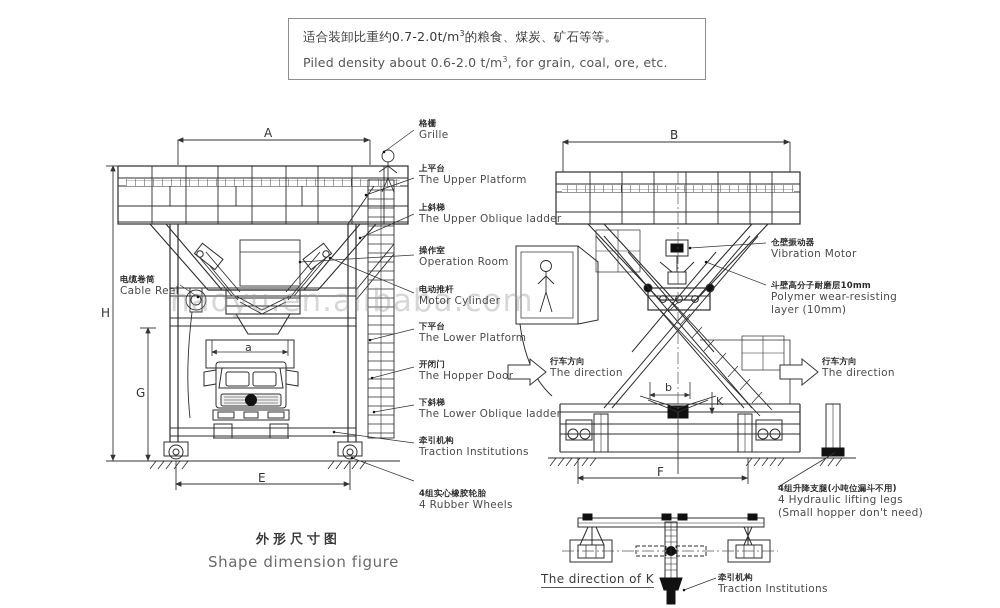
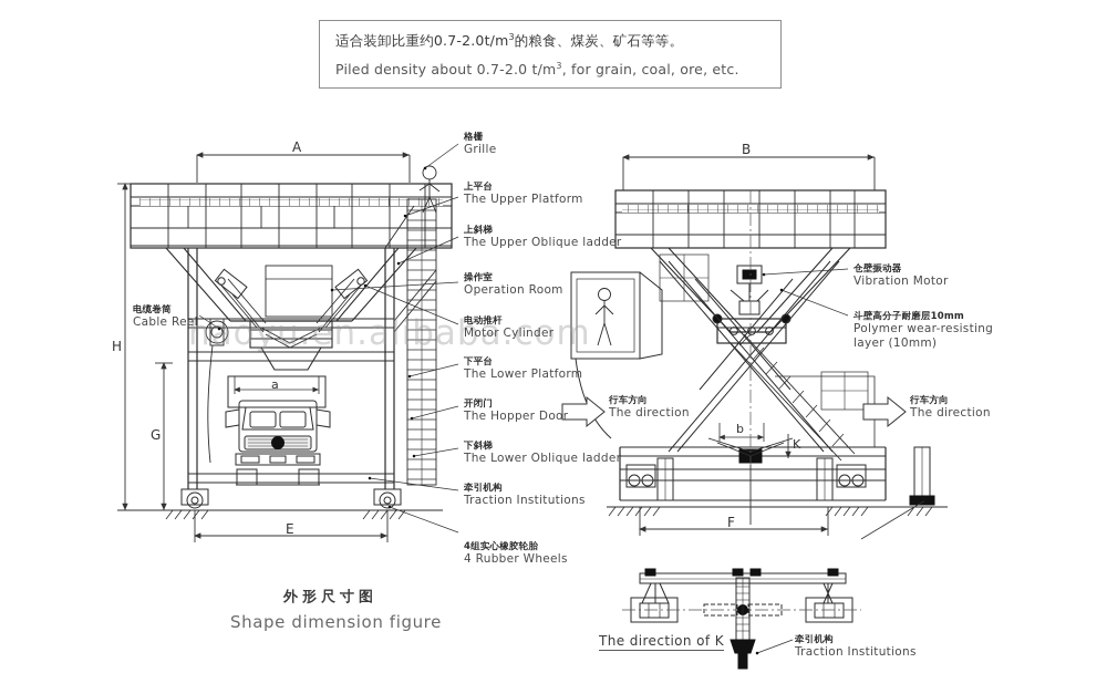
  haoyu.en.alibaba.com
  适合装卸比重约0.7-2.0t/m3的粮食、煤炭、矿石等等。
- Piled density about 0.6-2.0 t/m3, for grain, coal, ore, etc.
+ Piled density about 0.7-2.0 t/m3, for grain, coal, ore, etc.
  格栅
  Grille
  上平台
  The Upper Platform
  上斜梯
  The Upper Oblique ladder
  操作室
  Operation Room
  电动推杆
  Motor Cylinder
  下平台
  The Lower Platform
  开闭门
  The Hopper Door
  下斜梯
  The Lower Oblique ladder
  牵引机构
  Traction Institutions
  4组实心橡胶轮胎
  4 Rubber Wheels
  电缆卷筒
  Cable Reel
  仓壁振动器
  Vibration Motor
  斗壁高分子耐磨层10mm
  Polymer wear-resisting
  layer (10mm)
  行车方向
  The direction
  行车方向
  The direction
- 4组升降支腿(小吨位漏斗不用)
- 4 Hydraulic lifting legs
- (Small hopper don't need)
  牵引机构
  Traction Institutions
  The direction of K
  A
  B
  H
  G
  E
  F
  K
  a
  b
  外形尺寸图
  Shape dimension figure
